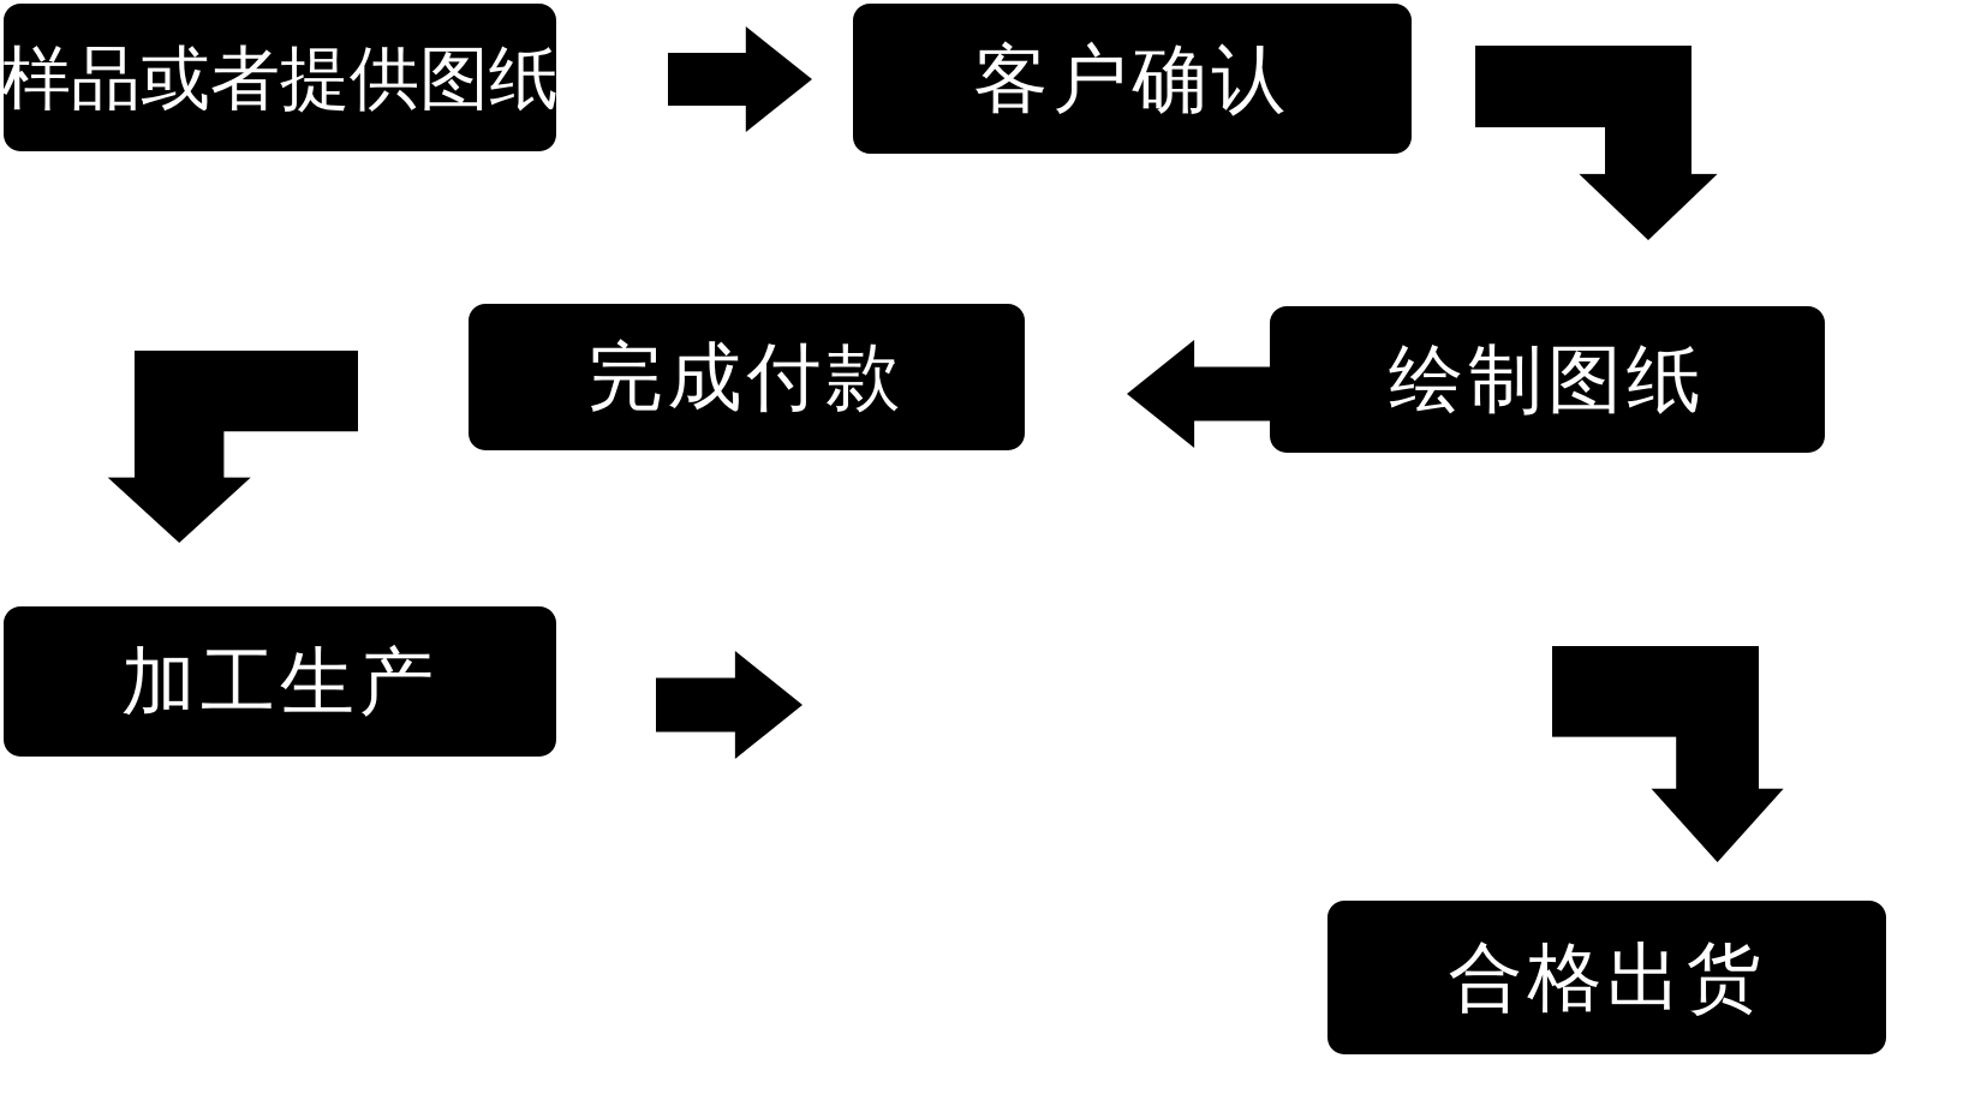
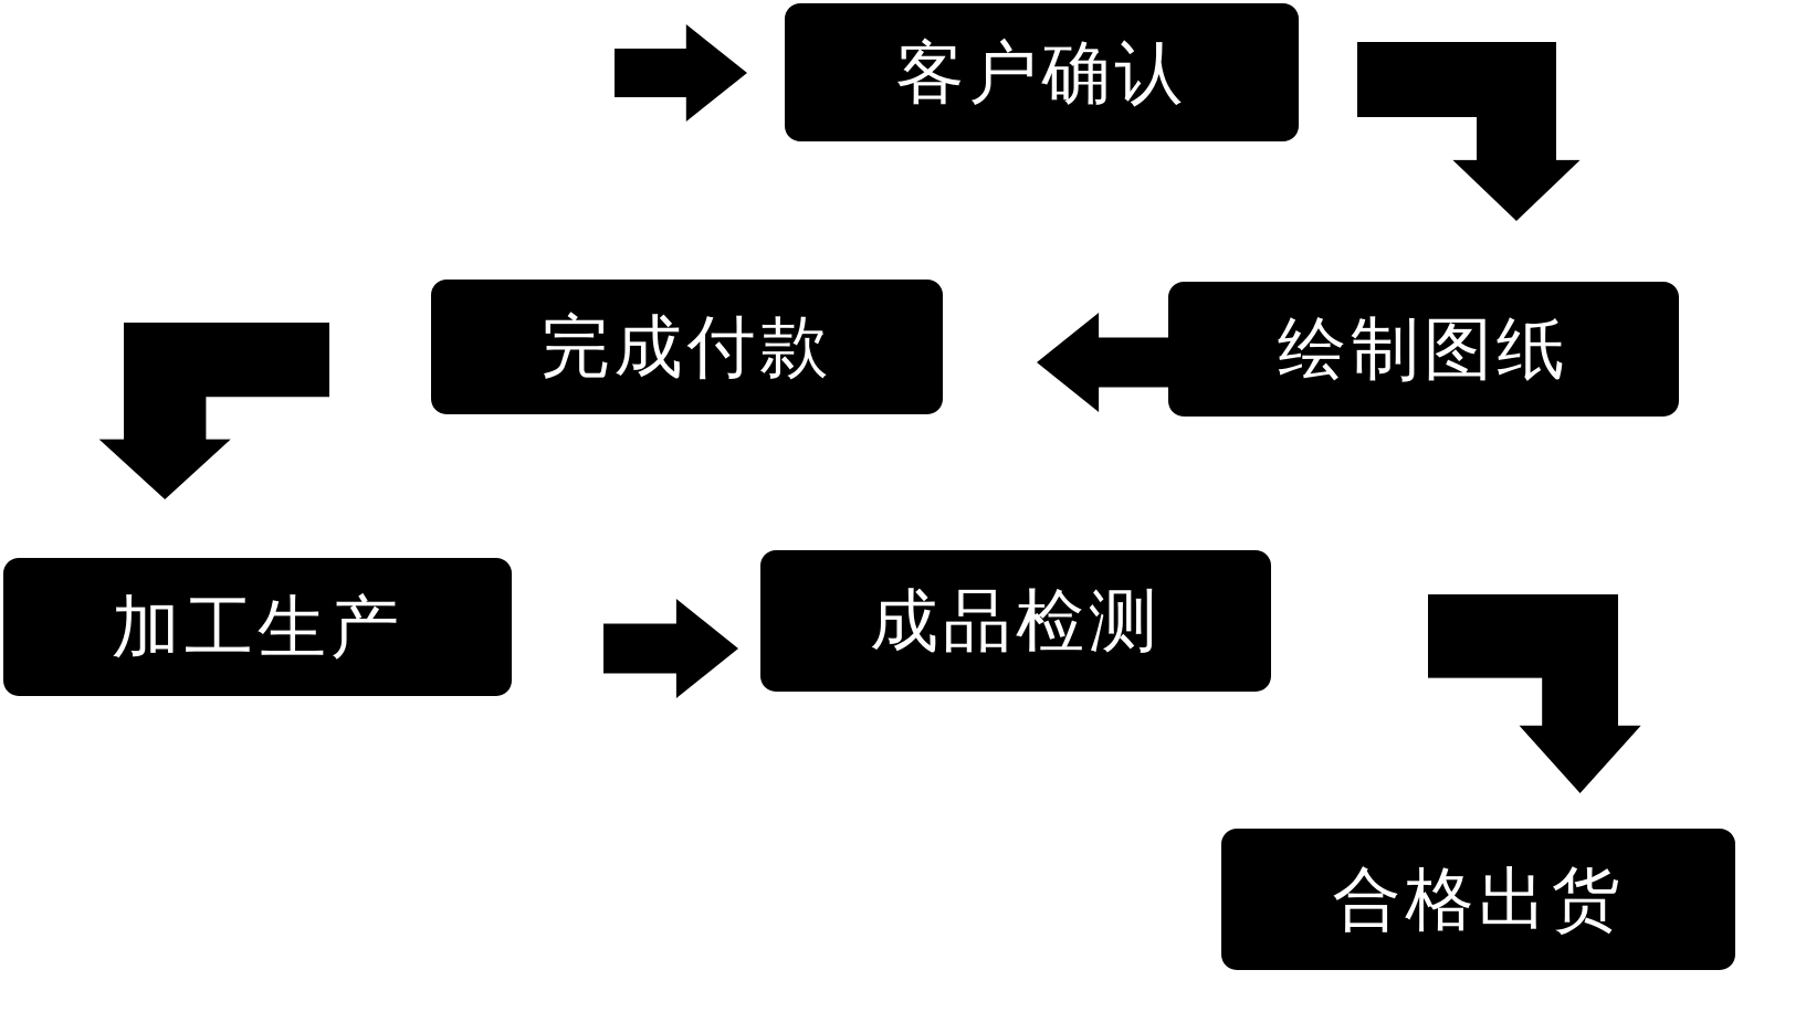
- 样品或者提供图纸
  客户确认
  绘制图纸
  完成付款
  加工生产
+ 成品检测
  合格出货
